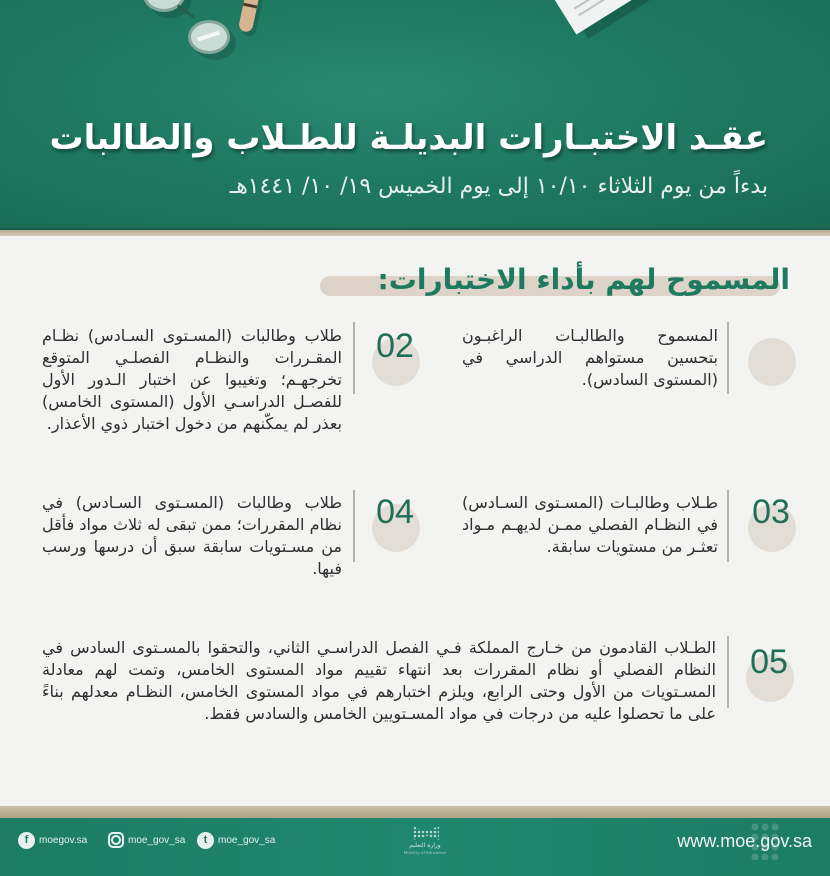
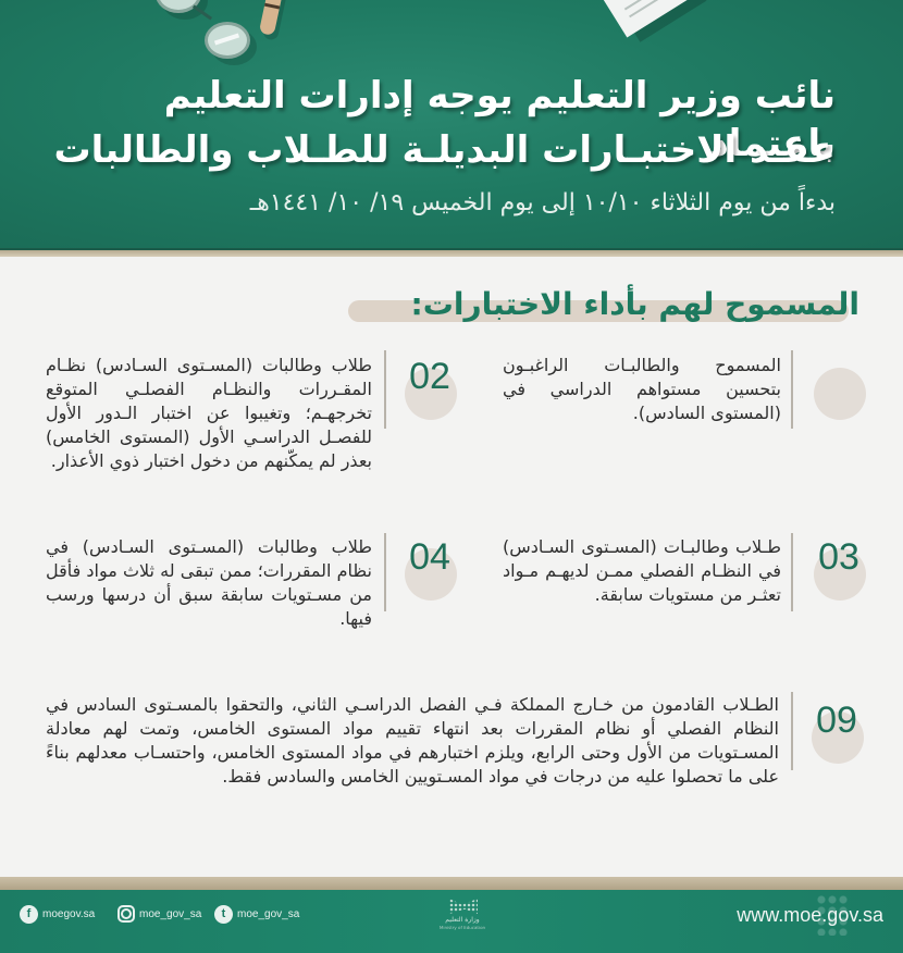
+ نائب وزير التعليم يوجه إدارات التعليم باعتماد
  عقـد الاختبـارات البديلـة للطـلاب والطالبات
  بدءاً من يوم الثلاثاء ١٠/١٠ إلى يوم الخميس ١٩/ ١٠/ ١٤٤١هـ
  المسموح لهم بأداء الاختبارات:
  المسموح والطالبـات الراغبـون بتحسين مستواهم الدراسي في (المستوى السادس).
  02
  طلاب وطالبات (المسـتوى السـادس) نظـام المقـررات والنظـام الفصلـي المتوقع تخرجهـم؛ وتغيبوا عن اختبار الـدور الأول للفصـل الدراسـي الأول (المستوى الخامس) بعذر لم يمكّنهم من دخول اختبار ذوي الأعذار.
  03
  طـلاب وطالبـات (المسـتوى السـادس) في النظـام الفصلي ممـن لديهـم مـواد تعثـر من مستويات سابقة.
  04
  طلاب وطالبات (المسـتوى السـادس) في نظام المقررات؛ ممن تبقى له ثلاث مواد فأقل من مسـتويات سابقة سبق أن درسها ورسب فيها.
- 05
+ 09
- الطـلاب القادمون من خـارج المملكة فـي الفصل الدراسـي الثاني، والتحقوا بالمسـتوى السادس في النظام الفصلي أو نظام المقررات بعد انتهاء تقييم مواد المستوى الخامس، وتمت لهم معادلة المسـتويات من الأول وحتى الرابع، ويلزم اختبارهم في مواد المستوى الخامس، النظـام معدلهم بناءً على ما تحصلوا عليه من درجات في مواد المسـتويين الخامس والسادس فقط.
+ الطـلاب القادمون من خـارج المملكة فـي الفصل الدراسـي الثاني، والتحقوا بالمسـتوى السادس في النظام الفصلي أو نظام المقررات بعد انتهاء تقييم مواد المستوى الخامس، وتمت لهم معادلة المسـتويات من الأول وحتى الرابع، ويلزم اختبارهم في مواد المستوى الخامس، واحتسـاب معدلهم بناءً على ما تحصلوا عليه من درجات في مواد المسـتويين الخامس والسادس فقط.
  f
  moegov.sa
  moe_gov_sa
  t
  moe_gov_sa
  www.moe.gov.sa
